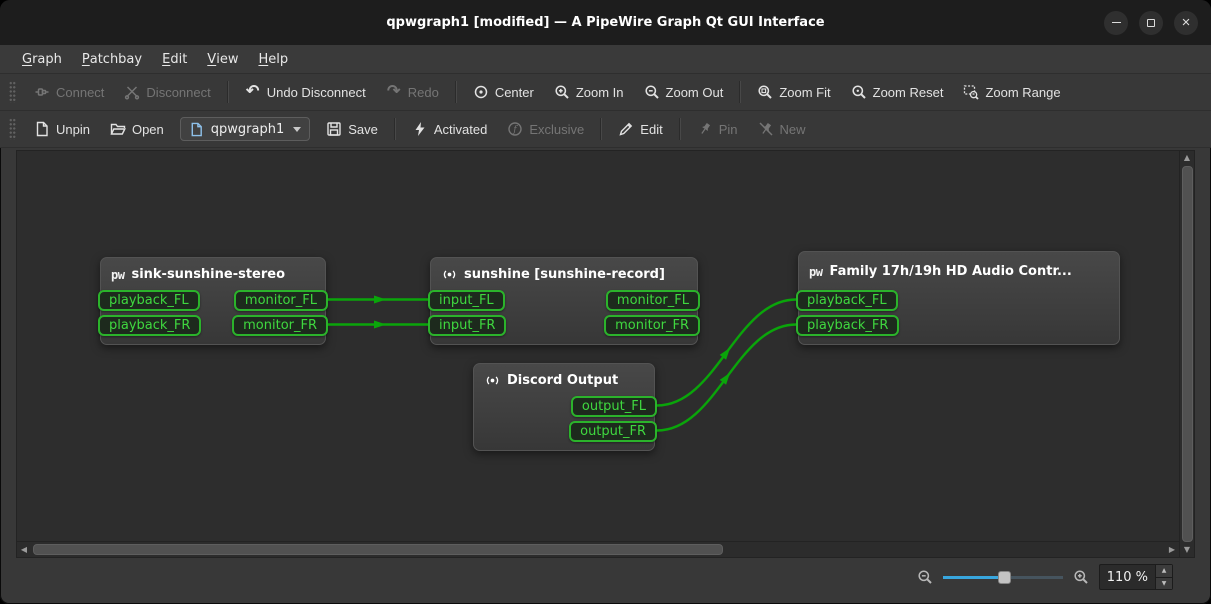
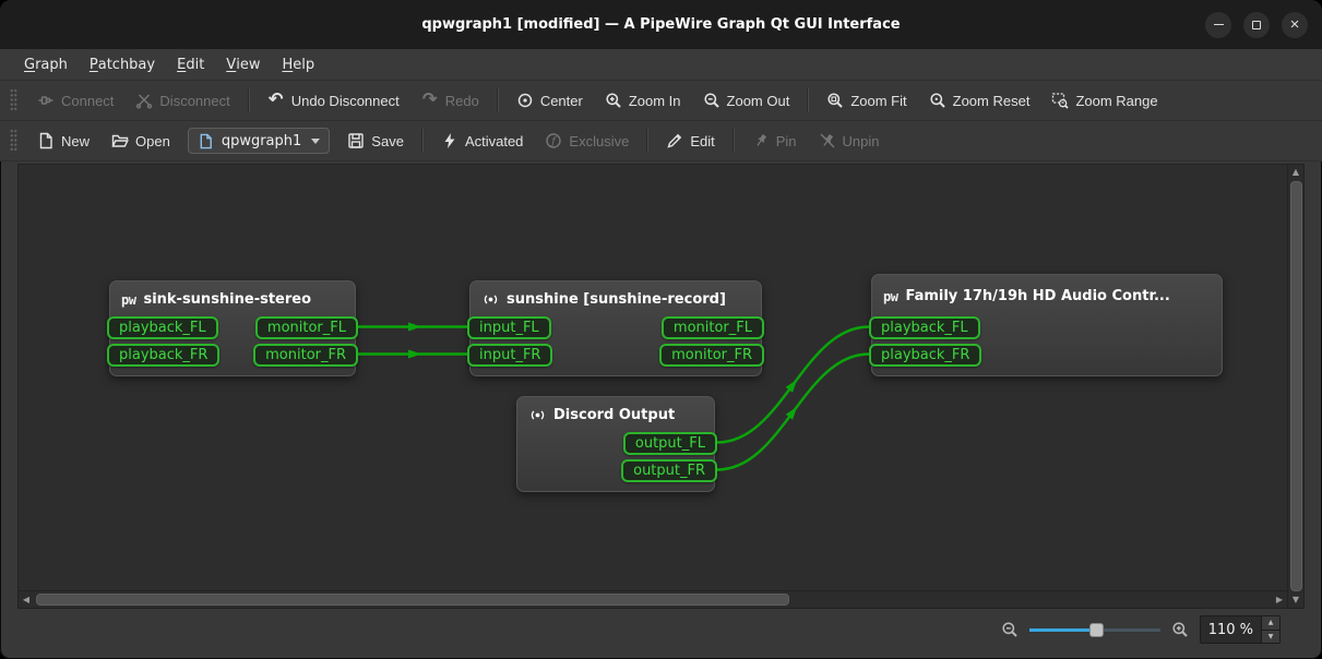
  qpwgraph1 [modified] — A PipeWire Graph Qt GUI Interface
  ×
  G
  raph
  P
  atchbay
  E
  dit
  V
  iew
  H
  elp
  Connect
  Disconnect
  ↶
  Undo Disconnect
  ↷
  Redo
  Center
  Zoom In
  Zoom Out
  Zoom Fit
  Zoom Reset
  Zoom Range
- Unpin
+ New
  Open
  qpwgraph1
  Save
  Activated
  f
  Exclusive
  Edit
  Pin
- New
+ Unpin
  pw
  sink-sunshine-stereo
  playback_FL
  playback_FR
  monitor_FL
  monitor_FR
  sunshine [sunshine-record]
  input_FL
  input_FR
  monitor_FL
  monitor_FR
  pw
  Family 17h/19h HD Audio Contr...
  playback_FL
  playback_FR
  Discord Output
  output_FL
  output_FR
  ▲
  ▼
  ◀
  ▶
  110 %
